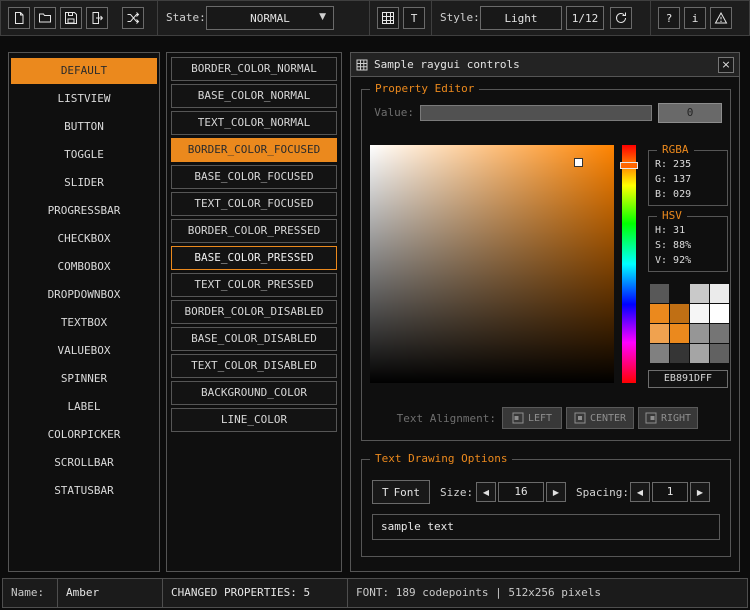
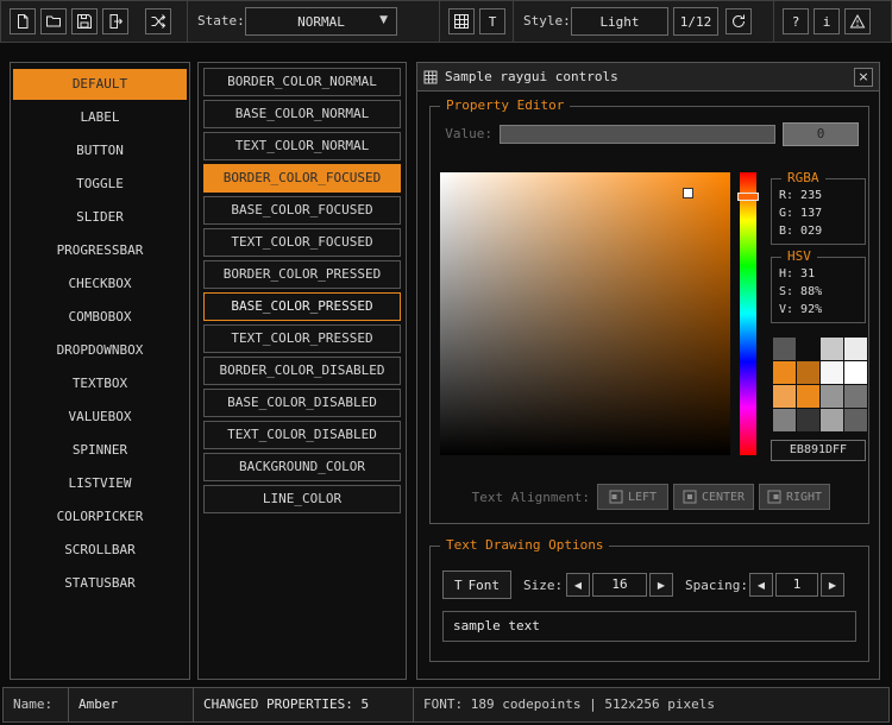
  State:
  NORMAL
  ▼
  T
  Style:
  Light
  1/12
  ?
  i
  DEFAULT
- LISTVIEW
+ LABEL
  BUTTON
  TOGGLE
  SLIDER
  PROGRESSBAR
  CHECKBOX
  COMBOBOX
  DROPDOWNBOX
  TEXTBOX
  VALUEBOX
  SPINNER
- LABEL
+ LISTVIEW
  COLORPICKER
  SCROLLBAR
  STATUSBAR
  BORDER_COLOR_NORMAL
  BASE_COLOR_NORMAL
  TEXT_COLOR_NORMAL
  BORDER_COLOR_FOCUSED
  BASE_COLOR_FOCUSED
  TEXT_COLOR_FOCUSED
  BORDER_COLOR_PRESSED
  BASE_COLOR_PRESSED
  TEXT_COLOR_PRESSED
  BORDER_COLOR_DISABLED
  BASE_COLOR_DISABLED
  TEXT_COLOR_DISABLED
  BACKGROUND_COLOR
  LINE_COLOR
  Sample raygui controls
  ×
  Property Editor
  Value:
  0
  RGBA
  R: 235
  G: 137
  B: 029
  HSV
  H: 31
  S: 88%
  V: 92%
  EB891DFF
  Text Alignment:
  LEFT
  CENTER
  RIGHT
  Text Drawing Options
  T
  Font
  Size:
  ◀
  16
  ▶
  Spacing:
  ◀
  1
  ▶
  sample text
  Name:
  Amber
  CHANGED PROPERTIES: 5
  FONT: 189 codepoints | 512x256 pixels
